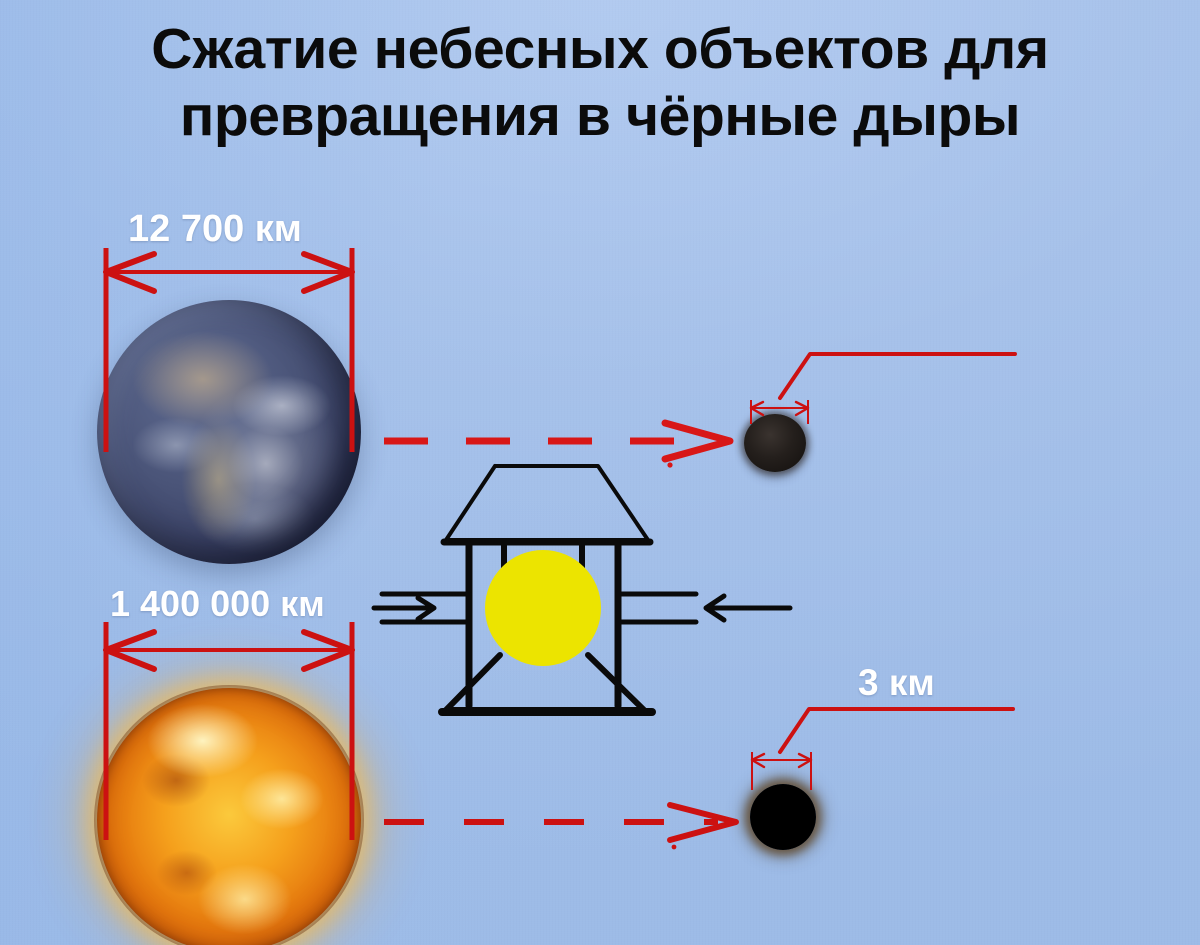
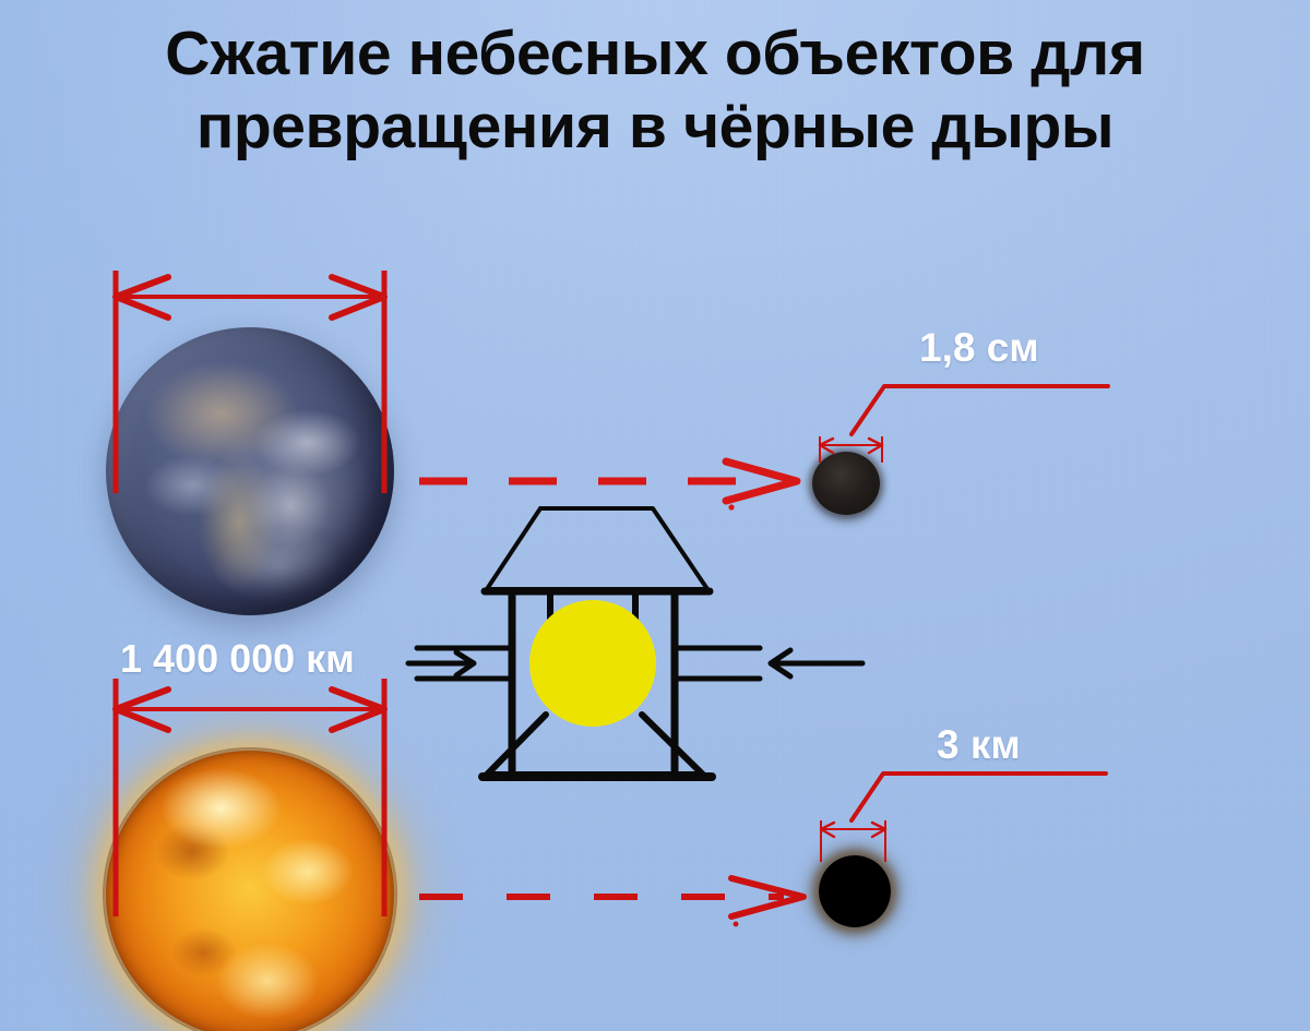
  Сжатие небесных объектов для
  превращения в чёрные дыры
- 12 700 км
  1 400 000 км
+ 1,8 см
  3 км
